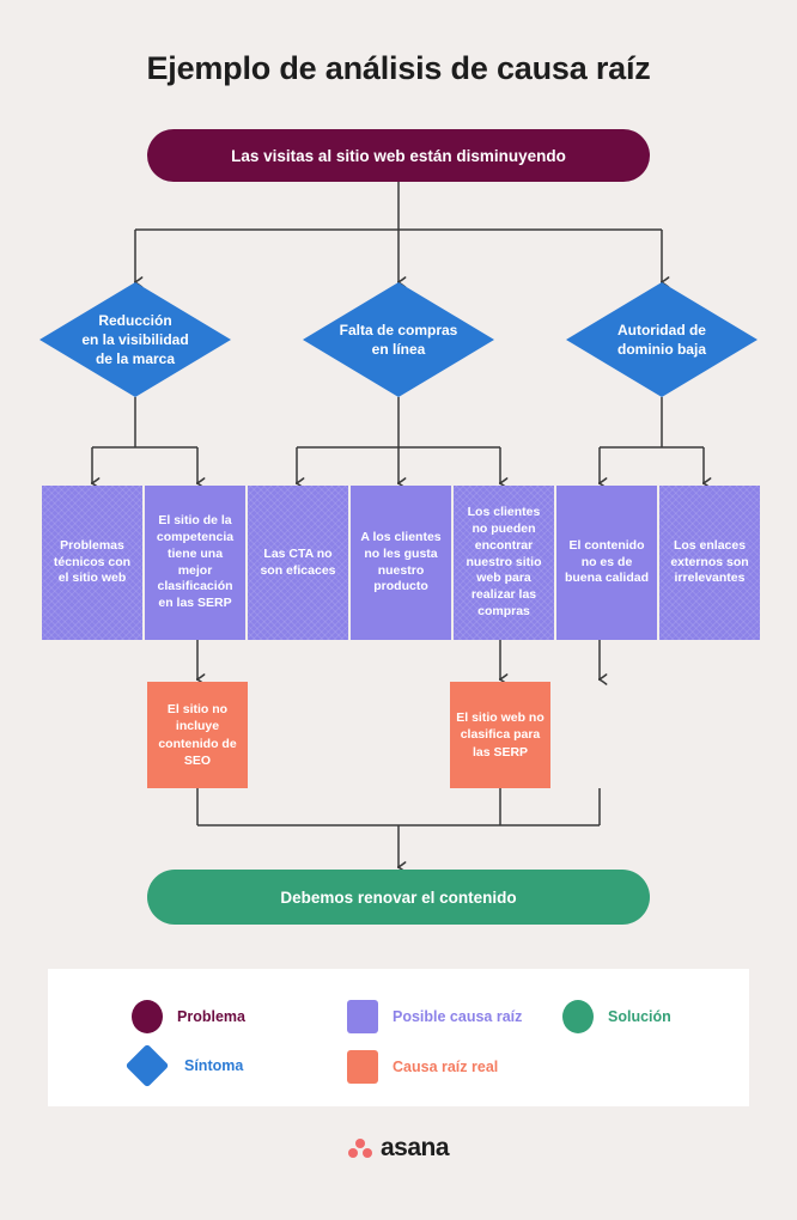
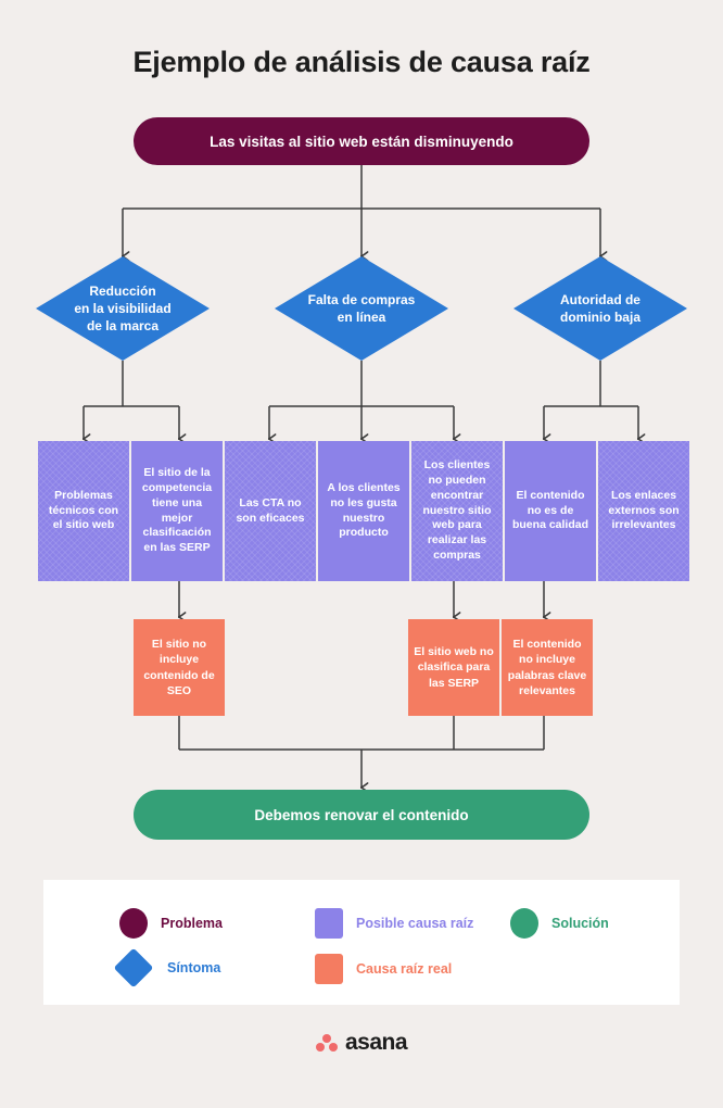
  Ejemplo de análisis de causa raíz
  Las visitas al sitio web están disminuyendo
  Reducción
  en la visibilidad
  de la marca
  Falta de compras
  en línea
  Autoridad de
  dominio baja
  Problemas técnicos con el sitio web
  El sitio de la competencia tiene una mejor clasificación en las SERP
  Las CTA no son eficaces
  A los clientes no les gusta nuestro producto
  Los clientes no pueden encontrar nuestro sitio web para realizar las compras
  El contenido no es de buena calidad
  Los enlaces externos son irrelevantes
  El sitio no incluye contenido de SEO
  El sitio web no clasifica para las SERP
+ El contenido no incluye palabras clave relevantes
  Debemos renovar el contenido
  Problema
  Posible causa raíz
  Solución
  Síntoma
  Causa raíz real
  asana
